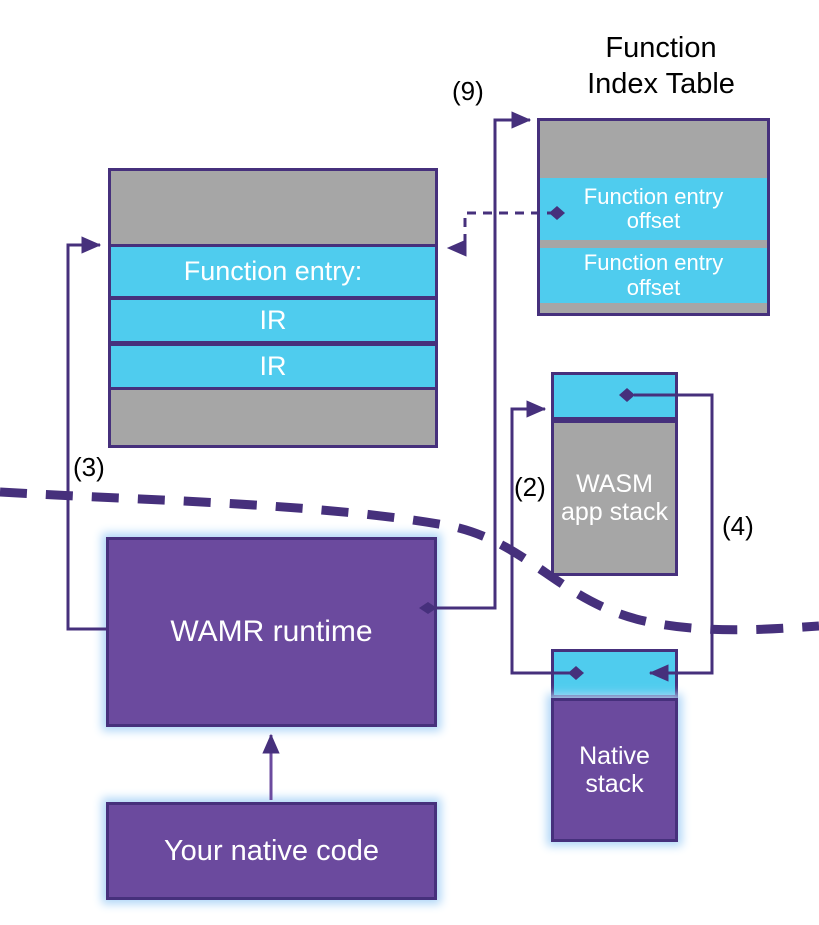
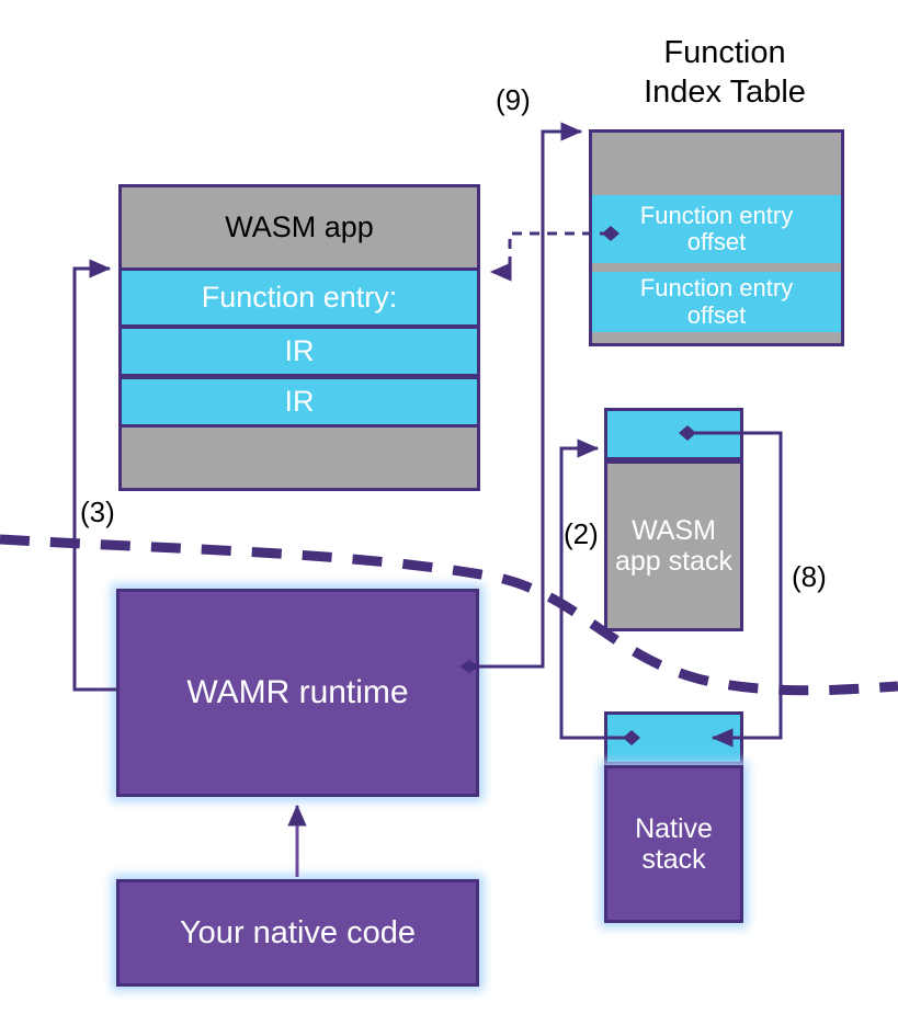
  Function
  Index Table
+ WASM app
  Function entry:
  IR
  IR
  Function entry
  offset
  Function entry
  offset
  WASM
  app stack
  Native
  stack
  WAMR runtime
  Your native code
  (9)
  (2)
  (3)
- (4)
+ (8)
